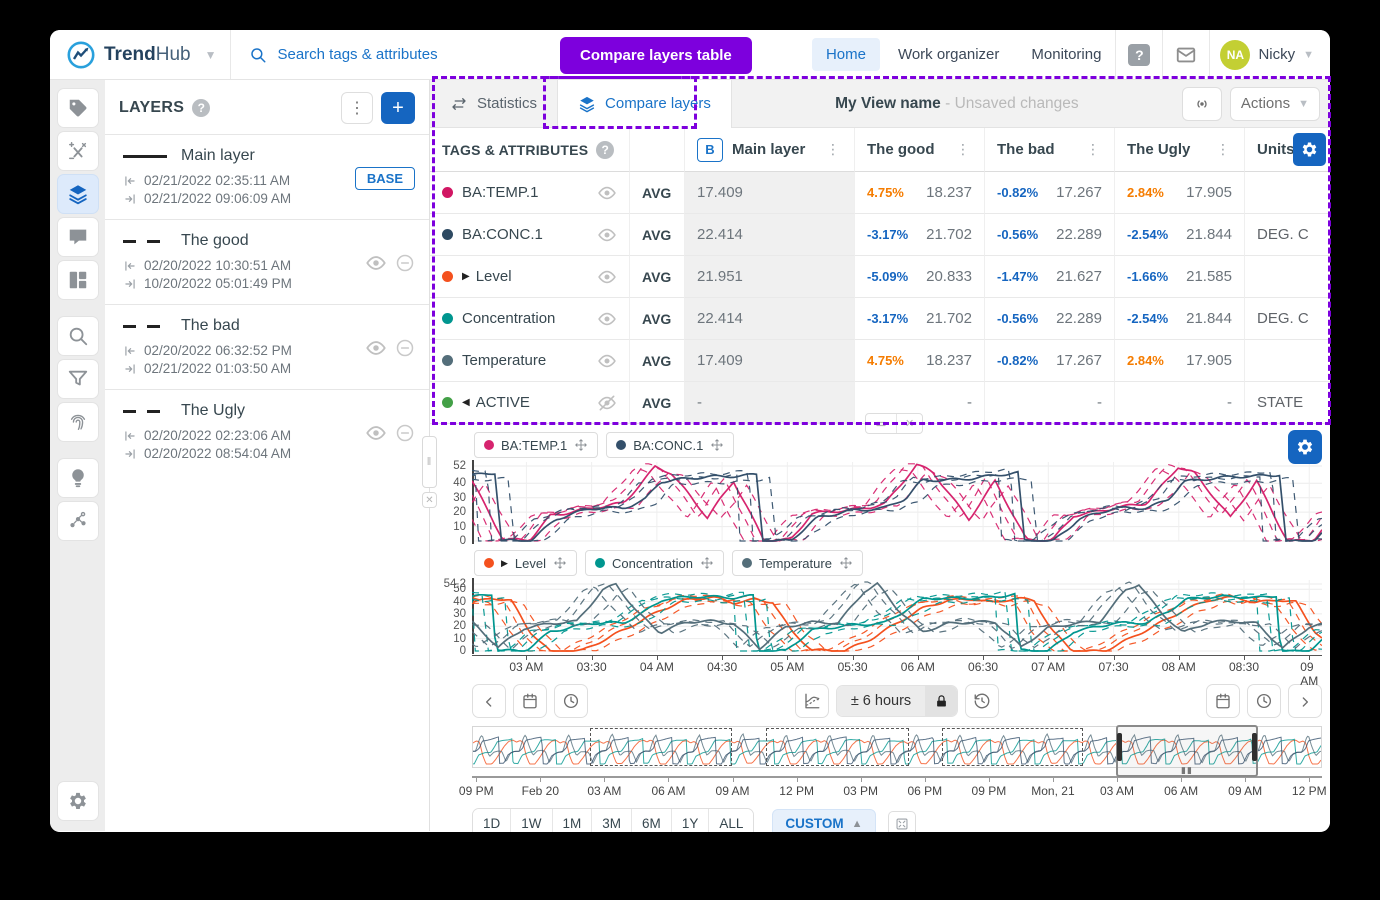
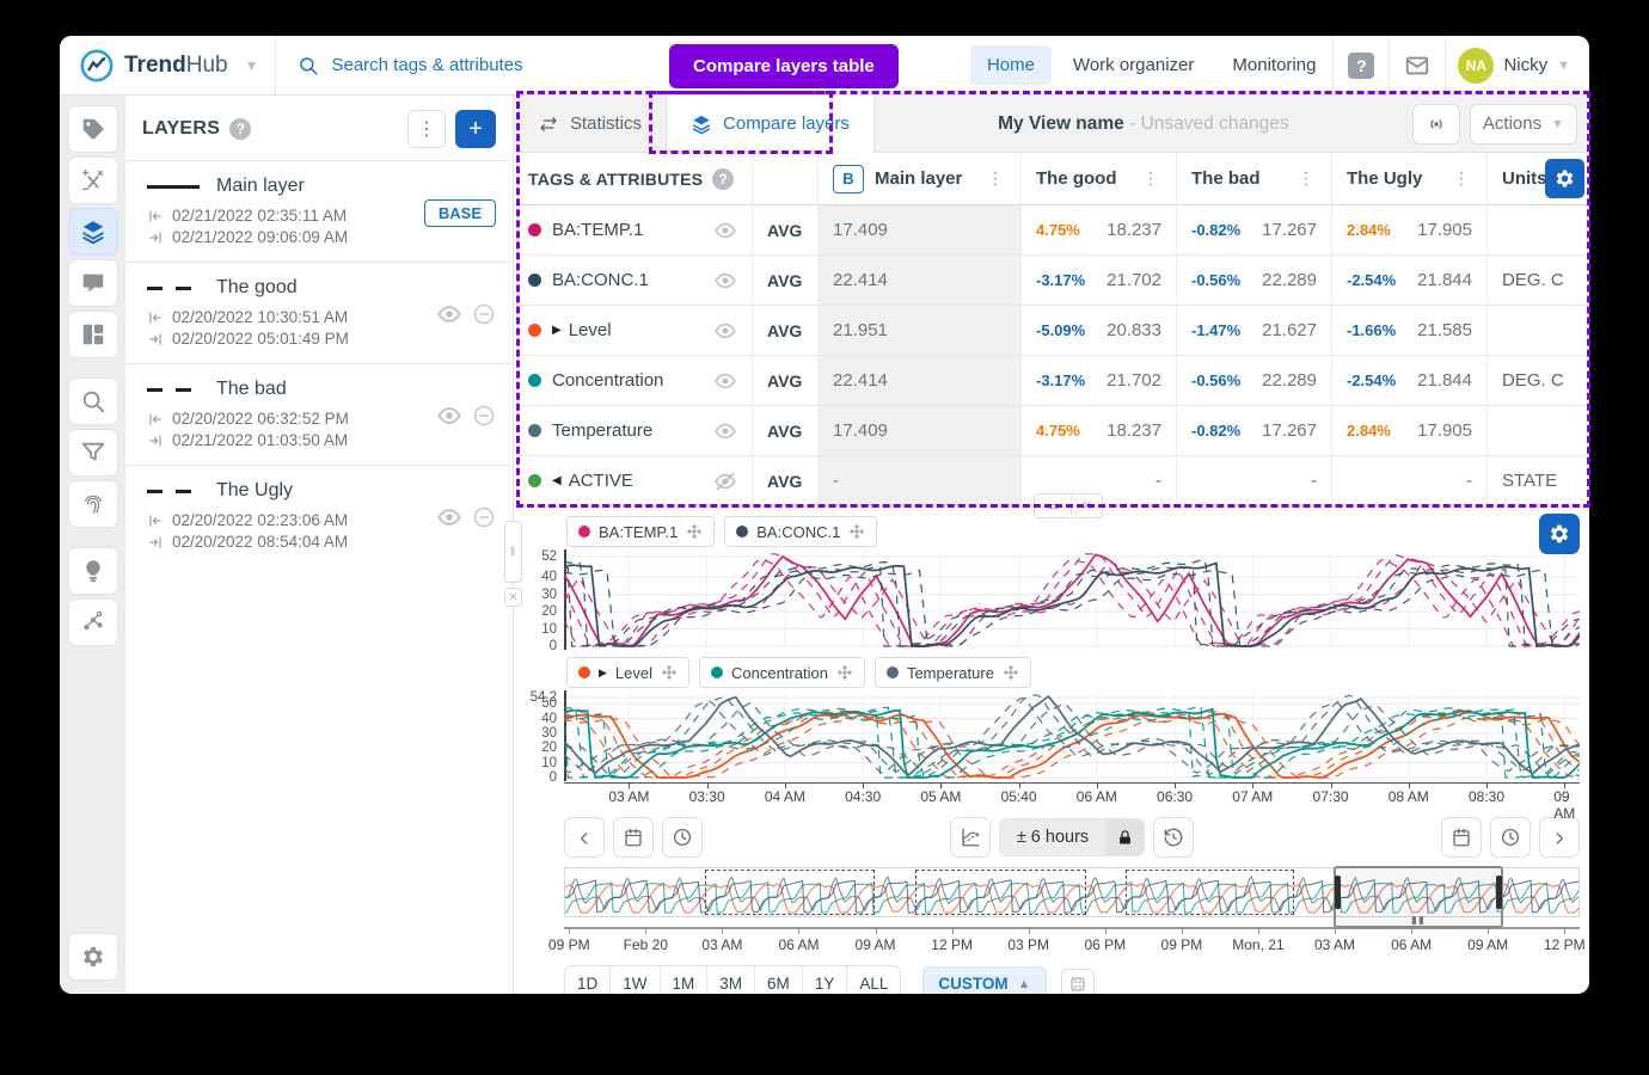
  TrendHub
  ▼
  Search tags & attributes
  Home
  Work organizer
  Monitoring
  ?
  NA
  Nicky
  ▼
  LAYERS
  ?
  ⋮
  +
  Main layer
  02/21/2022 02:35:11 AM
  02/21/2022 09:06:09 AM
  BASE
  The good
  02/20/2022 10:30:51 AM
- 10/20/2022 05:01:49 PM
+ 02/20/2022 05:01:49 PM
  The bad
  02/20/2022 06:32:52 PM
  02/21/2022 01:03:50 AM
  The Ugly
  02/20/2022 02:23:06 AM
  02/20/2022 08:54:04 AM
  Statistics
  Compare layers
  My View name - Unsaved changes
  Actions
  ▼
  TAGS & ATTRIBUTES
  ?
  B
  Main layer
  ⋮
  The good
  ⋮
  The bad
  ⋮
  The Ugly
  ⋮
  Units
  BA:TEMP.1
  AVG
  17.409
  4.75%
  18.237
  -0.82%
  17.267
  2.84%
  17.905
  BA:CONC.1
  AVG
  22.414
  -3.17%
  21.702
  -0.56%
  22.289
  -2.54%
  21.844
  DEG. C
  ▶
  Level
  AVG
  21.951
  -5.09%
  20.833
  -1.47%
  21.627
  -1.66%
  21.585
  Concentration
  AVG
  22.414
  -3.17%
  21.702
  -0.56%
  22.289
  -2.54%
  21.844
  DEG. C
  Temperature
  AVG
  17.409
  4.75%
  18.237
  -0.82%
  17.267
  2.84%
  17.905
  ◀
  ACTIVE
  AVG
  -
  -
  -
  -
  STATE
  ✕
  ‖
  ✕
  BA:TEMP.1
  BA:CONC.1
  52
  40
  30
  20
  10
  0
  ▶
  Level
  Concentration
  Temperature
  54.2
  50
  40
  30
  20
  10
  0
  03 AM
  03:30
  04 AM
  04:30
  05 AM
- 05:30
+ 05:40
  06 AM
  06:30
  07 AM
  07:30
  08 AM
  08:30
  09 AM
  ± 6 hours
  ▮▮
  09 PM
  Feb 20
  03 AM
  06 AM
  09 AM
  12 PM
  03 PM
  06 PM
  09 PM
  Mon, 21
  03 AM
  06 AM
  09 AM
  12 PM
  1D
  1W
  1M
  3M
  6M
  1Y
  ALL
  CUSTOM
  ▲
  Compare layers table
